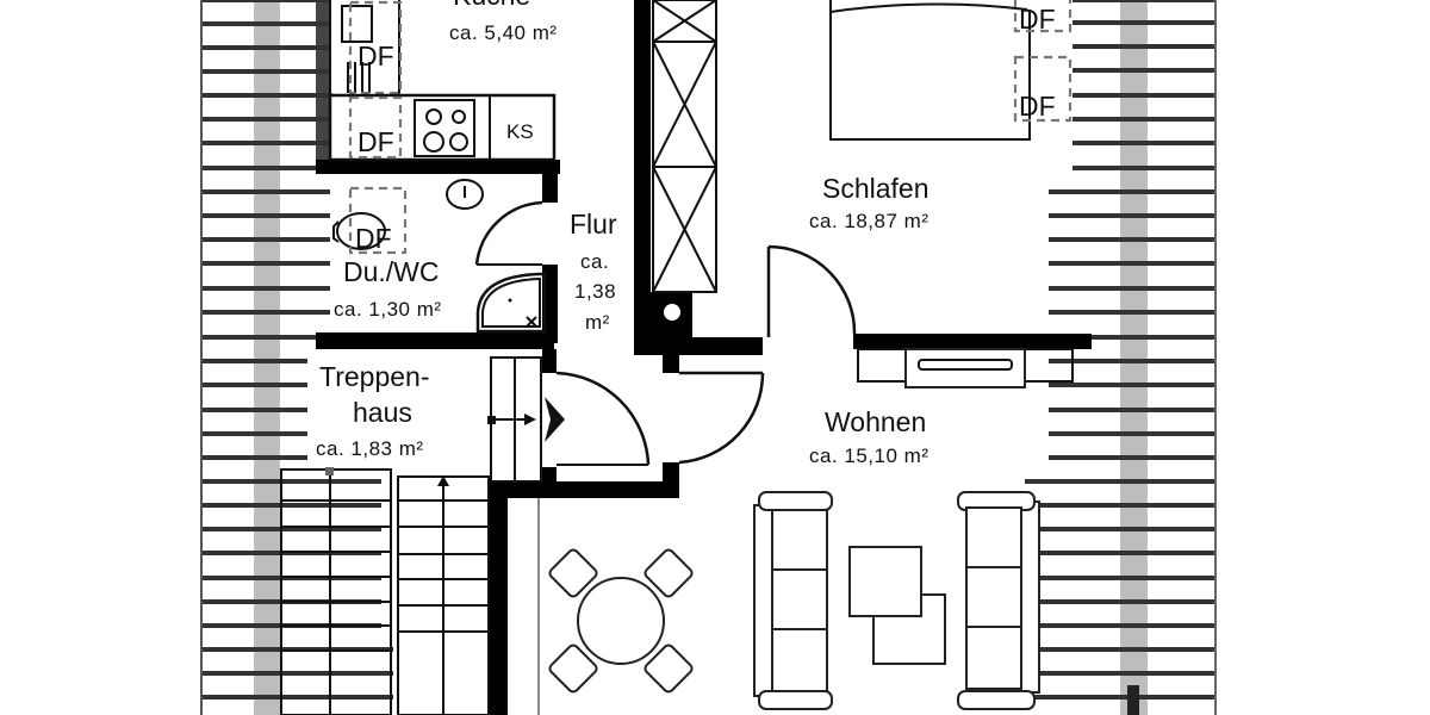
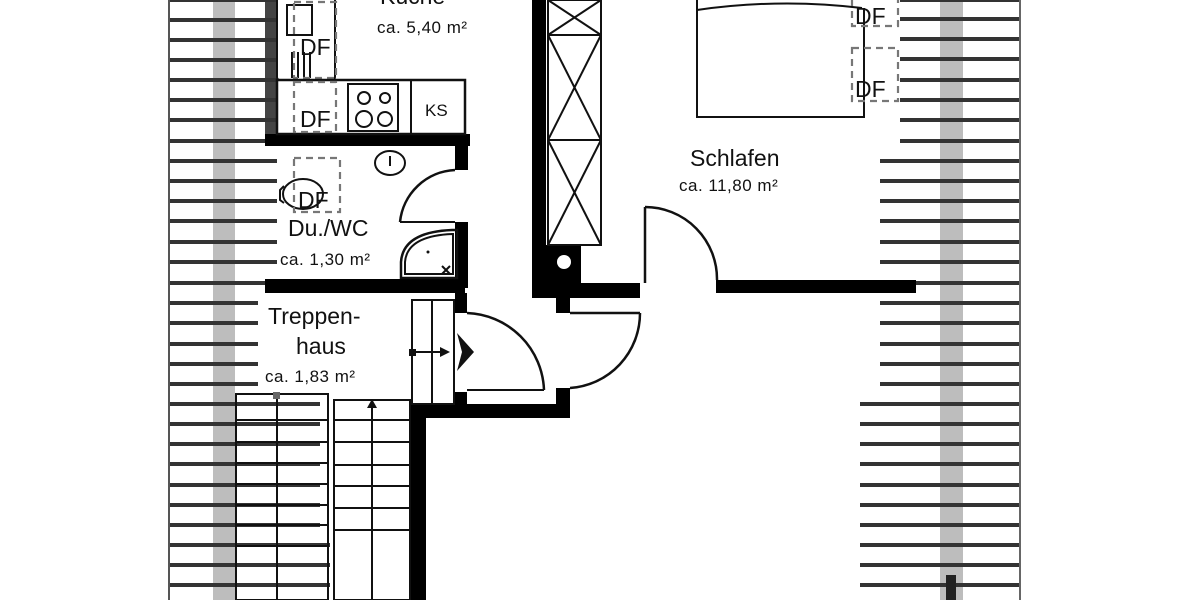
  DF
  DF
  KS
  ca. 5,40 m²
  DF
  Du./WC
  ca. 1,30 m²
- Flur
- ca.
- 1,38
- m²
  DF
  DF
  Schlafen
- ca. 18,87 m²
+ ca. 11,80 m²
  Treppen-
  haus
  ca. 1,83 m²
- Wohnen
- ca. 15,10 m²
